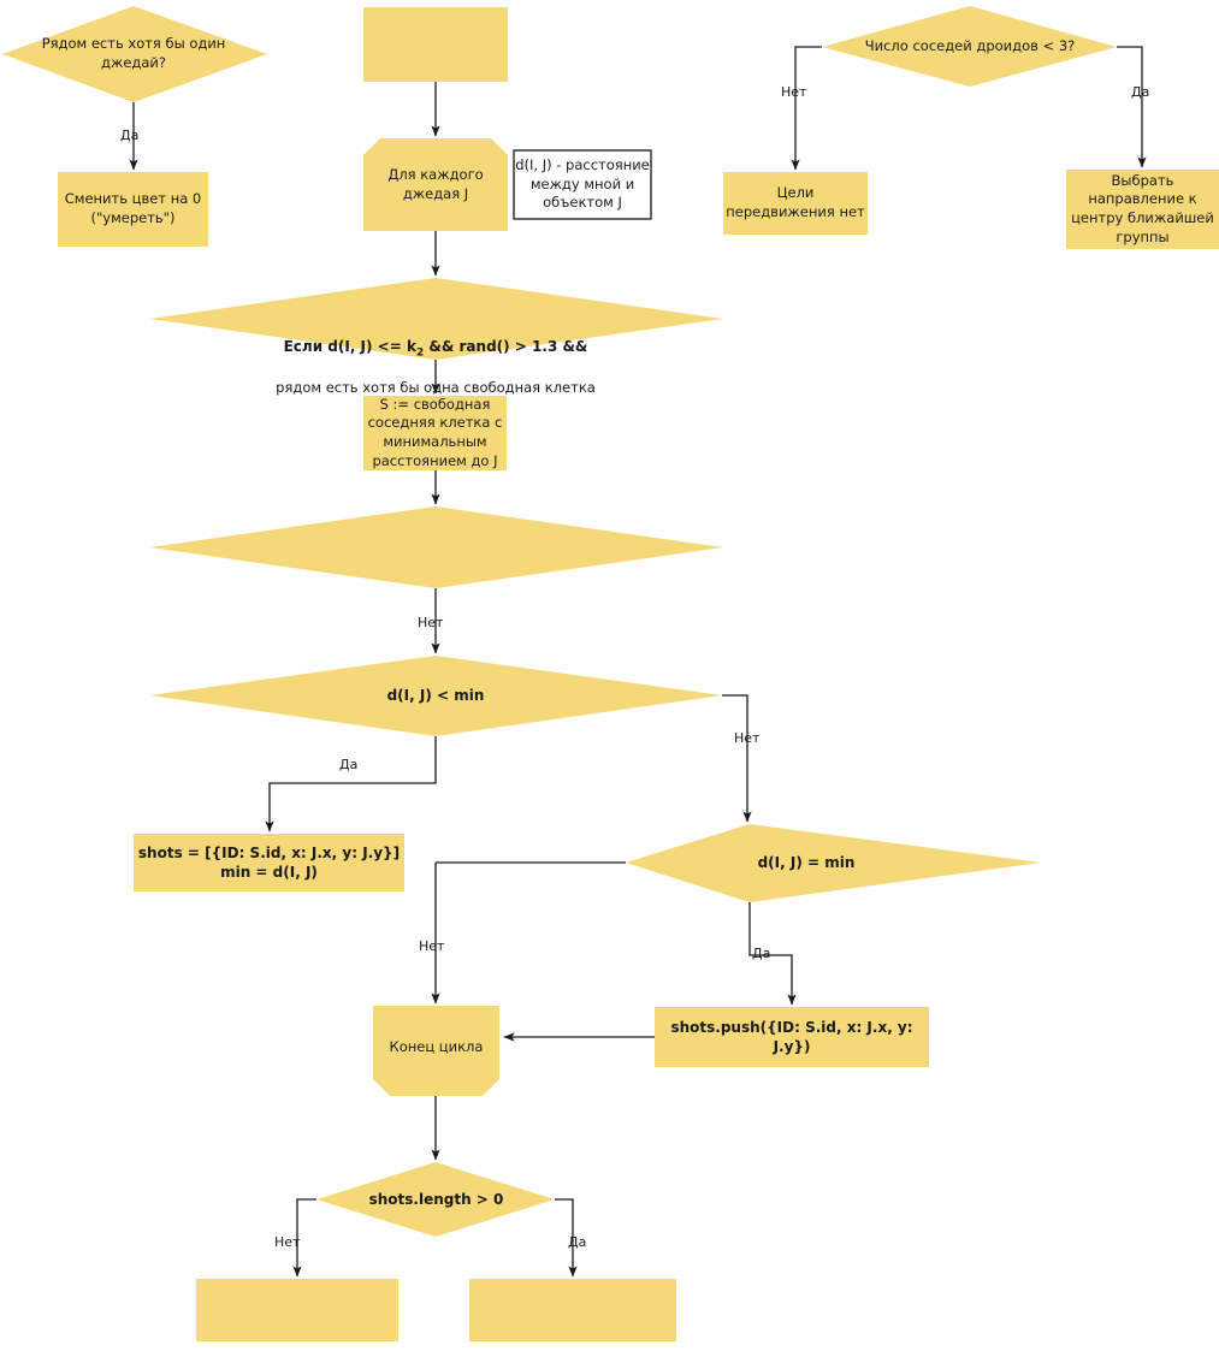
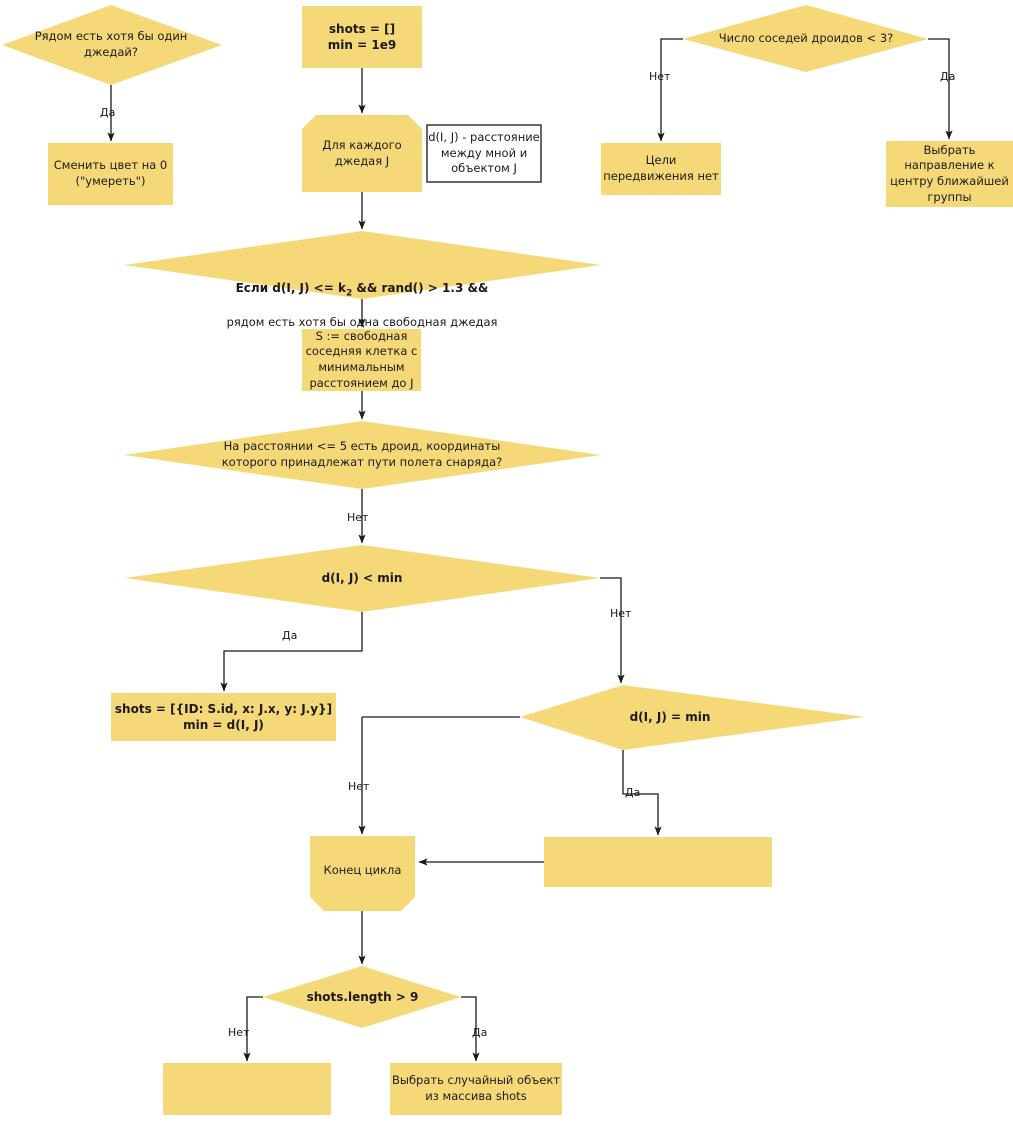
  Рядом есть хотя бы один
  джедай?
  Сменить цвет на 0
  ("умереть")
+ shots = []
+ min = 1e9
  Для каждого
  джедая J
  d(I, J) - расстояние
  между мной и
  объектом J
  Число соседей дроидов < 3?
  Цели
  передвижения нет
  Выбрать
  направление к
  центру ближайшей
  группы
  Если d(I, J) <= k2 && rand() > 1.3 &&
- рядом есть хотя бы одна свободная клетка
+ рядом есть хотя бы одна свободная джедая
  S := свободная
  соседняя клетка с
  минимальным
  расстоянием до J
+ На расстоянии <= 5 есть дроид, координаты
+ которого принадлежат пути полета снаряда?
  d(I, J) < min
  shots = [{ID: S.id, x: J.x, y: J.y}]
  min = d(I, J)
  d(I, J) = min
- shots.push({ID: S.id, x: J.x, y: J.y})
  Конец цикла
- shots.length > 0
+ shots.length > 9
+ Выбрать случайный объект
+ из массива shots
  Да
  Нет
  Да
  Нет
  Да
  Нет
  Нет
  Да
  Нет
  Да
